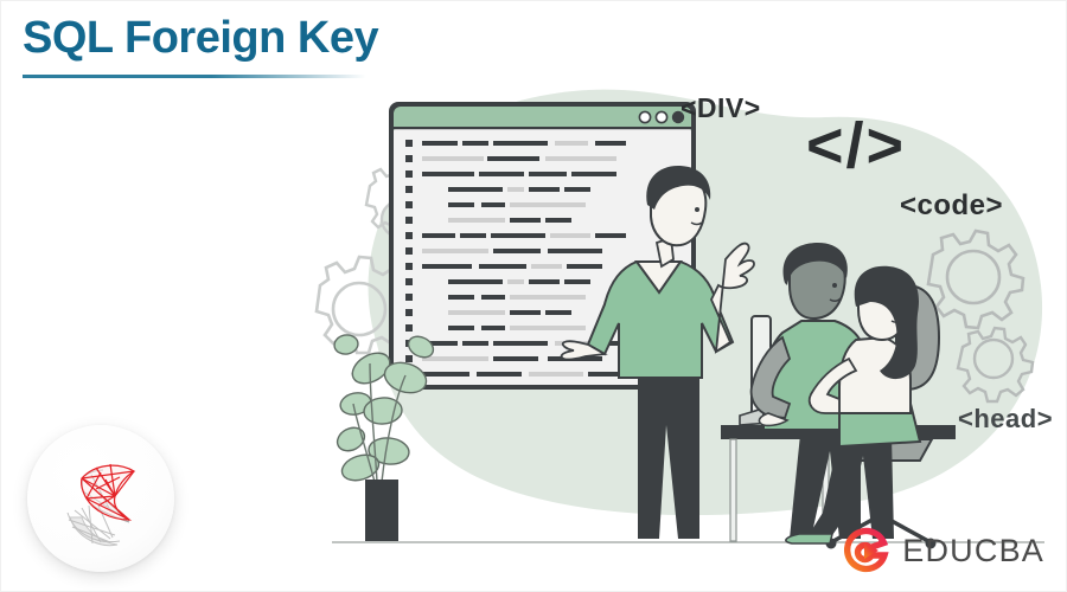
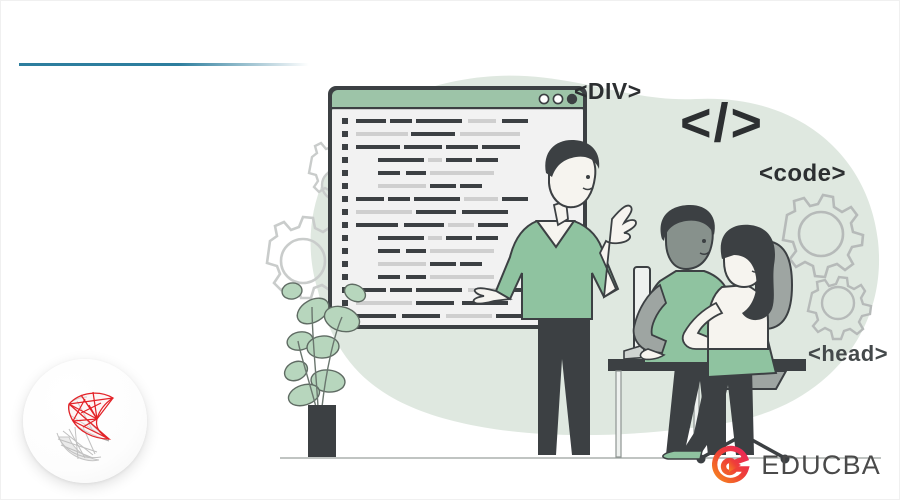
- SQL Foreign Key
  <DIV>
  </>
  <code>
  <head>
  EDUCBA
